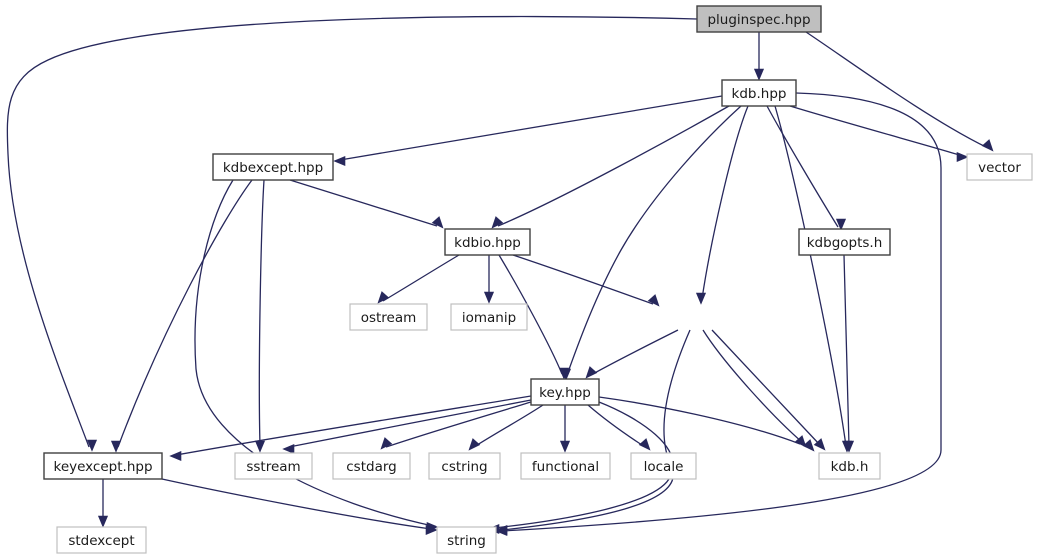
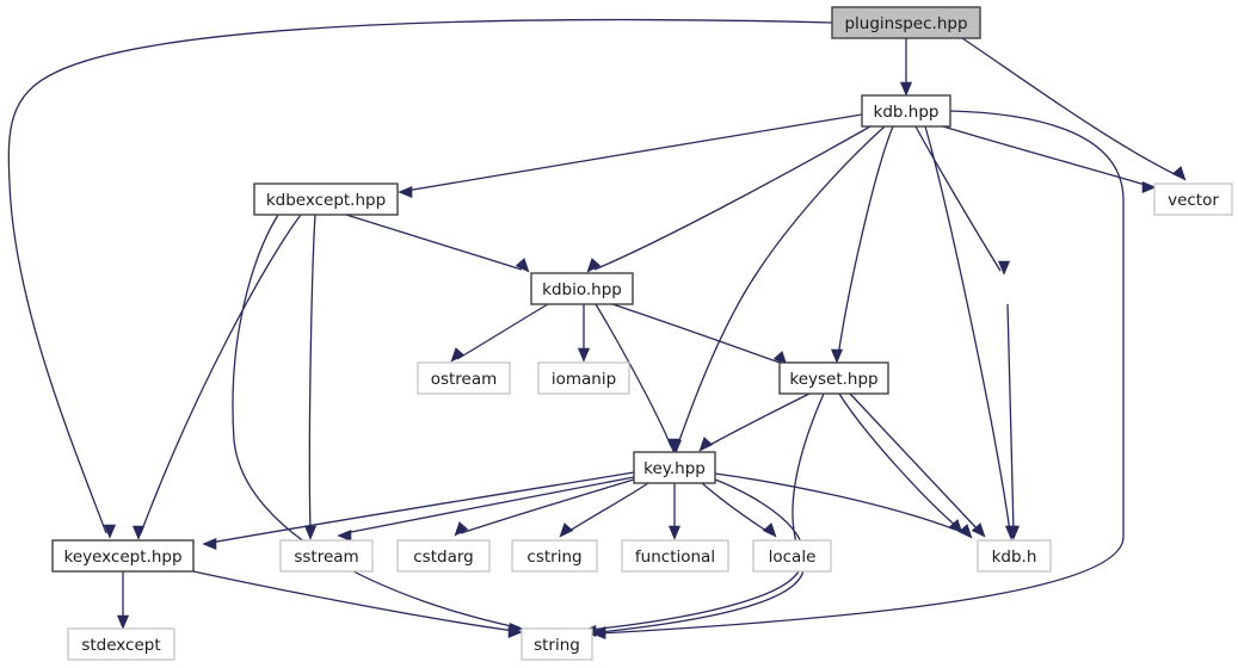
  pluginspec.hpp
  kdb.hpp
  vector
  kdbexcept.hpp
  kdbio.hpp
- kdbgopts.h
  ostream
  iomanip
+ keyset.hpp
  key.hpp
  keyexcept.hpp
  sstream
  cstdarg
  cstring
  functional
  locale
  kdb.h
  stdexcept
  string
